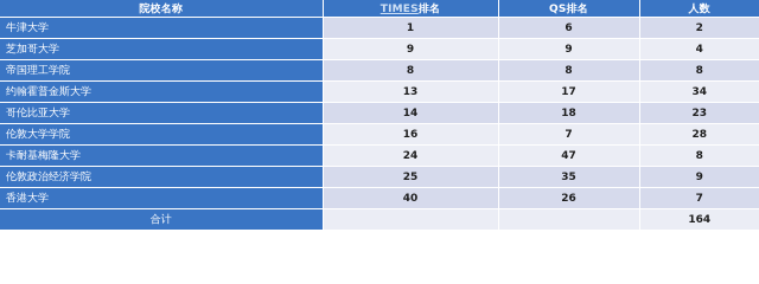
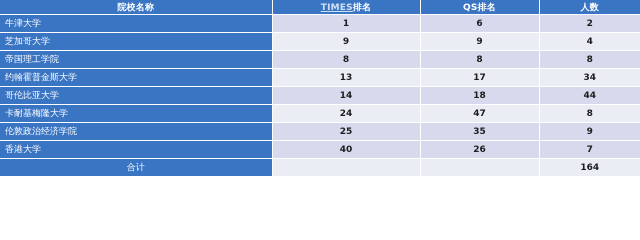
  院校名称	TIMES排名	QS排名	人数
  牛津大学	1	6	2
  芝加哥大学	9	9	4
  帝国理工学院	8	8	8
  约翰霍普金斯大学	13	17	34
- 哥伦比亚大学	14	18	23
+ 哥伦比亚大学	14	18	44
- 伦敦大学学院	16	7	28
  卡耐基梅隆大学	24	47	8
  伦敦政治经济学院	25	35	9
  香港大学	40	26	7
  合计			164
